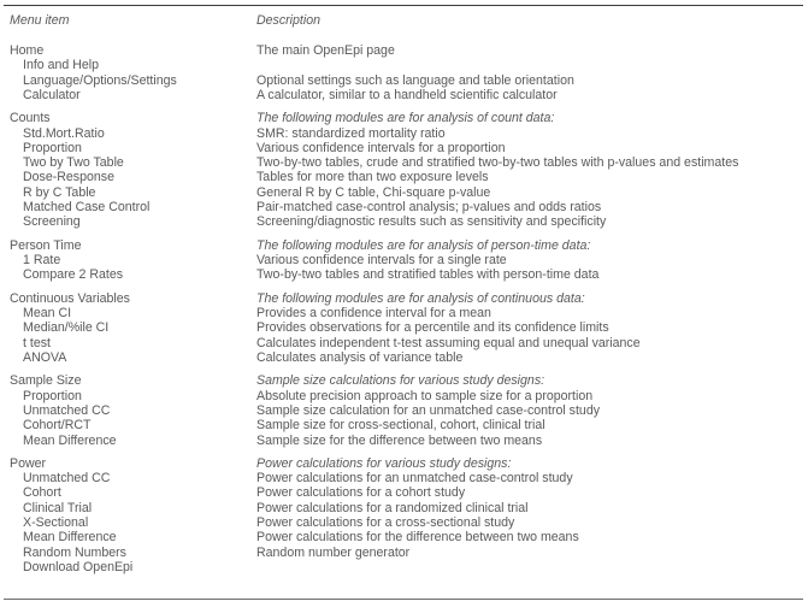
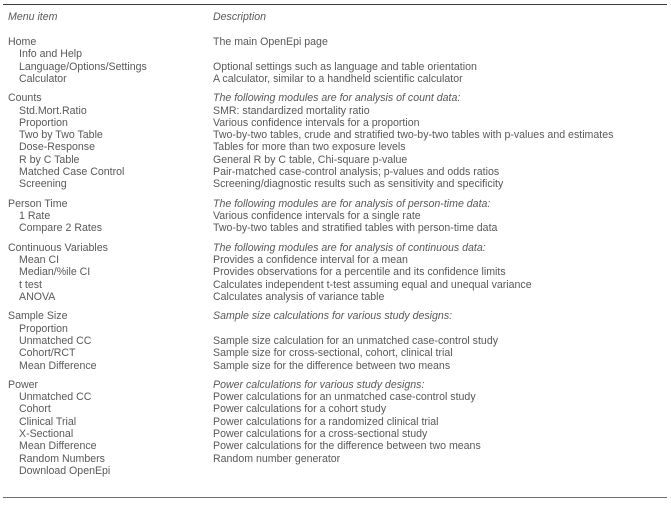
  Menu item
  Description
  Home
  The main OpenEpi page
  Info and Help
  Language/Options/Settings
  Optional settings such as language and table orientation
  Calculator
  A calculator, similar to a handheld scientific calculator
  Counts
  The following modules are for analysis of count data:
  Std.Mort.Ratio
  SMR: standardized mortality ratio
  Proportion
  Various confidence intervals for a proportion
  Two by Two Table
  Two-by-two tables, crude and stratified two-by-two tables with p-values and estimates
  Dose-Response
  Tables for more than two exposure levels
  R by C Table
  General R by C table, Chi-square p-value
  Matched Case Control
  Pair-matched case-control analysis; p-values and odds ratios
  Screening
  Screening/diagnostic results such as sensitivity and specificity
  Person Time
  The following modules are for analysis of person-time data:
  1 Rate
  Various confidence intervals for a single rate
  Compare 2 Rates
  Two-by-two tables and stratified tables with person-time data
  Continuous Variables
  The following modules are for analysis of continuous data:
  Mean CI
  Provides a confidence interval for a mean
  Median/%ile CI
  Provides observations for a percentile and its confidence limits
  t test
  Calculates independent t-test assuming equal and unequal variance
  ANOVA
  Calculates analysis of variance table
  Sample Size
  Sample size calculations for various study designs:
  Proportion
- Absolute precision approach to sample size for a proportion
  Unmatched CC
  Sample size calculation for an unmatched case-control study
  Cohort/RCT
  Sample size for cross-sectional, cohort, clinical trial
  Mean Difference
  Sample size for the difference between two means
  Power
  Power calculations for various study designs:
  Unmatched CC
  Power calculations for an unmatched case-control study
  Cohort
  Power calculations for a cohort study
  Clinical Trial
  Power calculations for a randomized clinical trial
  X-Sectional
  Power calculations for a cross-sectional study
  Mean Difference
  Power calculations for the difference between two means
  Random Numbers
  Random number generator
  Download OpenEpi
